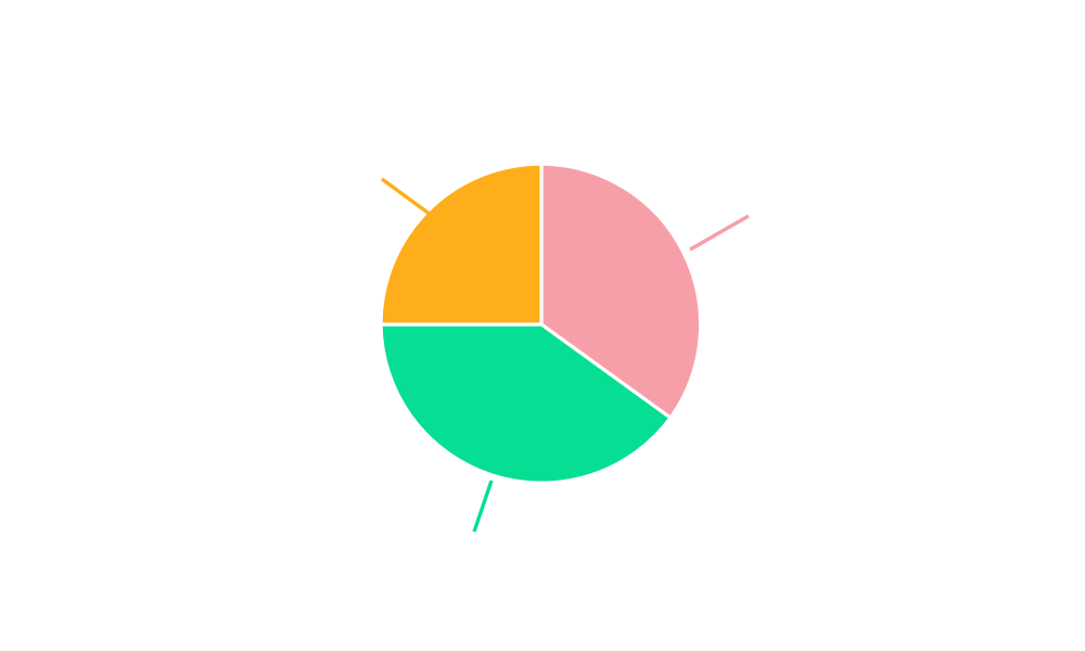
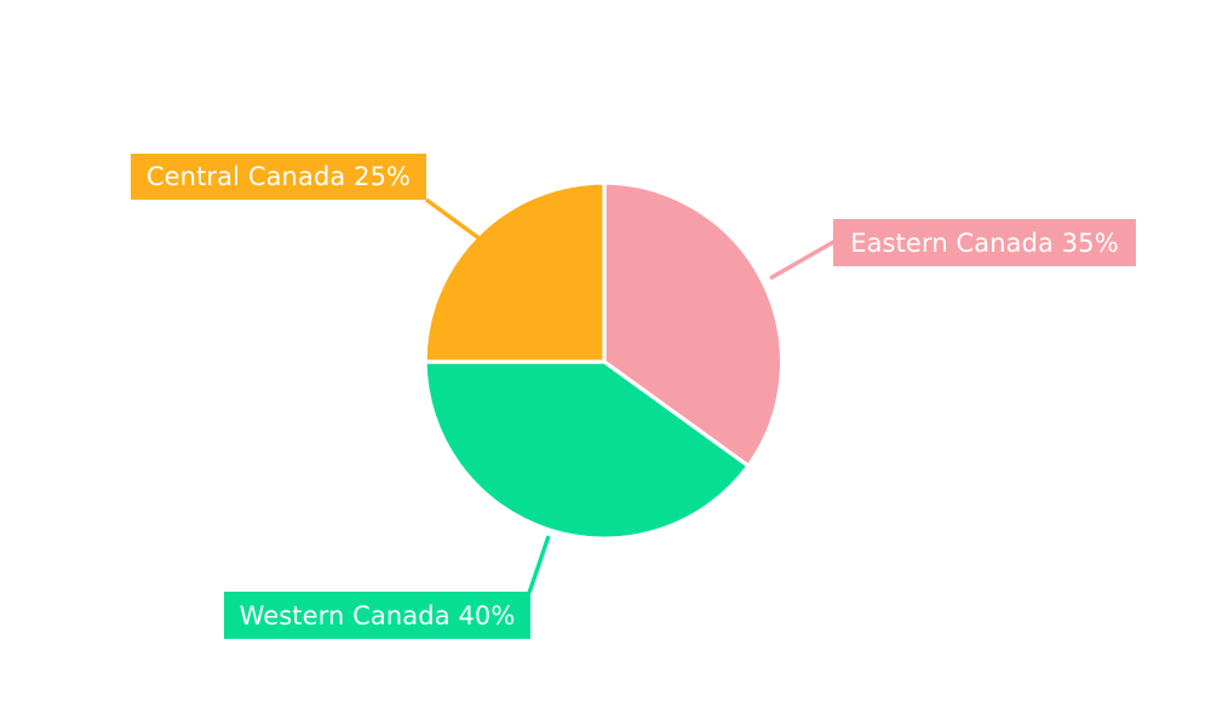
+ Central Canada 25%
+ Eastern Canada 35%
+ Western Canada 40%
